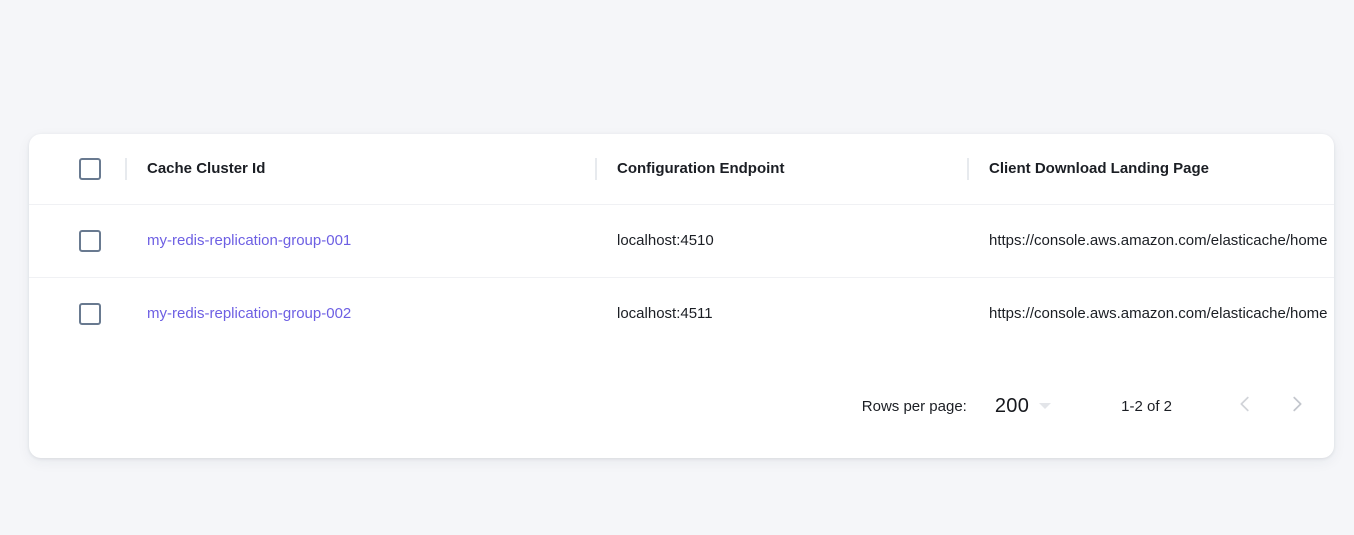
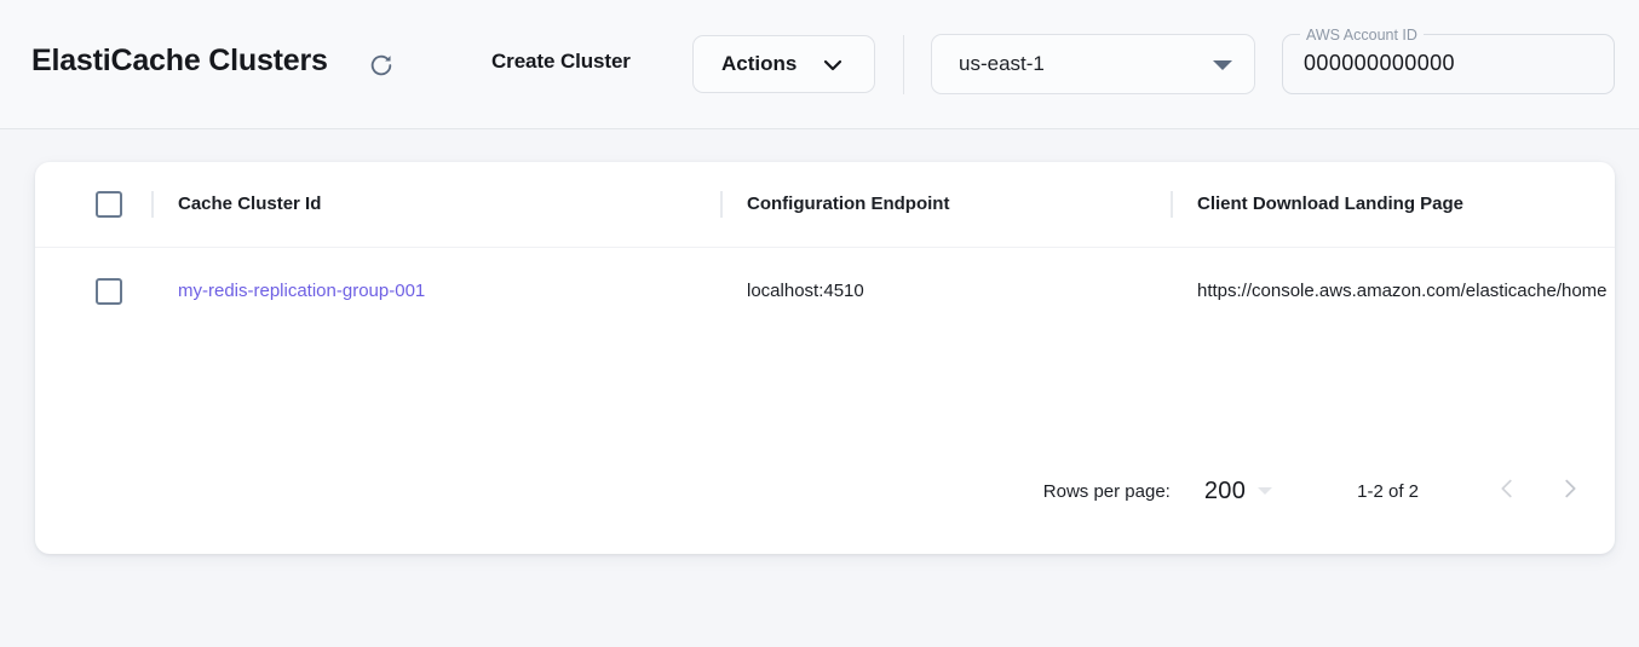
+ ElastiCache Clusters
+ Create Cluster
+ Actions
+ us-east-1
+ AWS Account ID
+ 000000000000
  	Cache Cluster Id	Configuration Endpoint	Client Download Landing Page
  	my-redis-replication-group-001	localhost:4510	https://console.aws.amazon.com/elasticache/home
- 	my-redis-replication-group-002	localhost:4511	https://console.aws.amazon.com/elasticache/home
  Rows per page:
  200
  1-2 of 2
